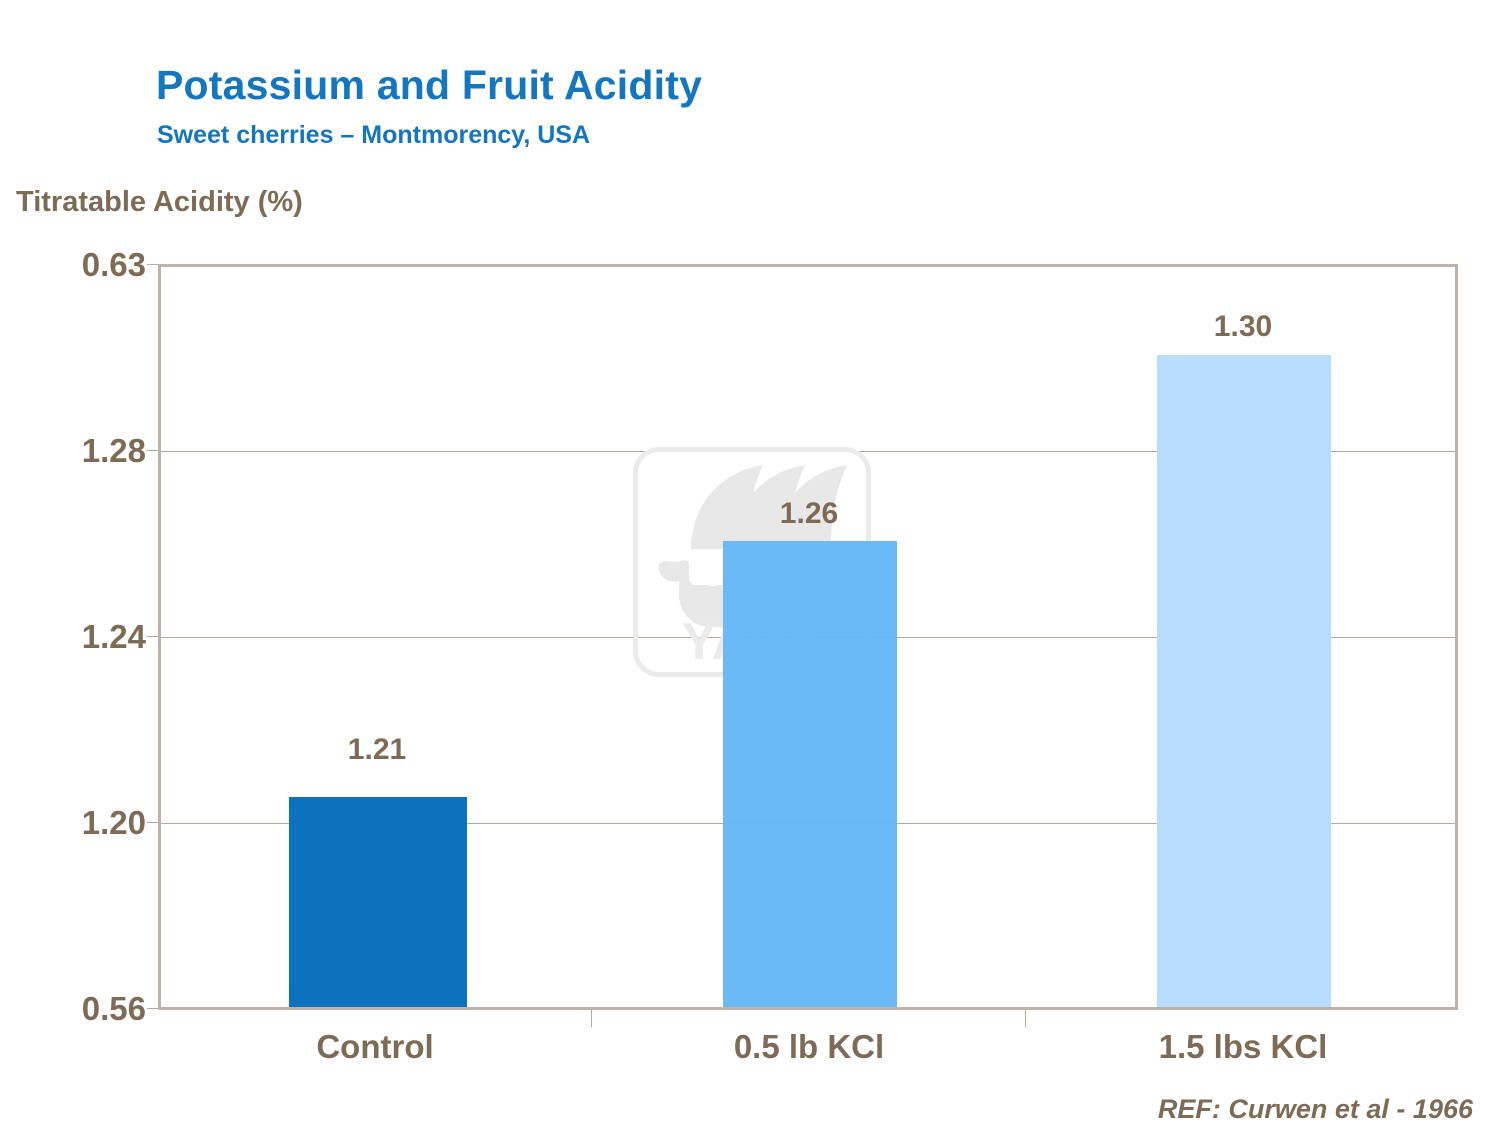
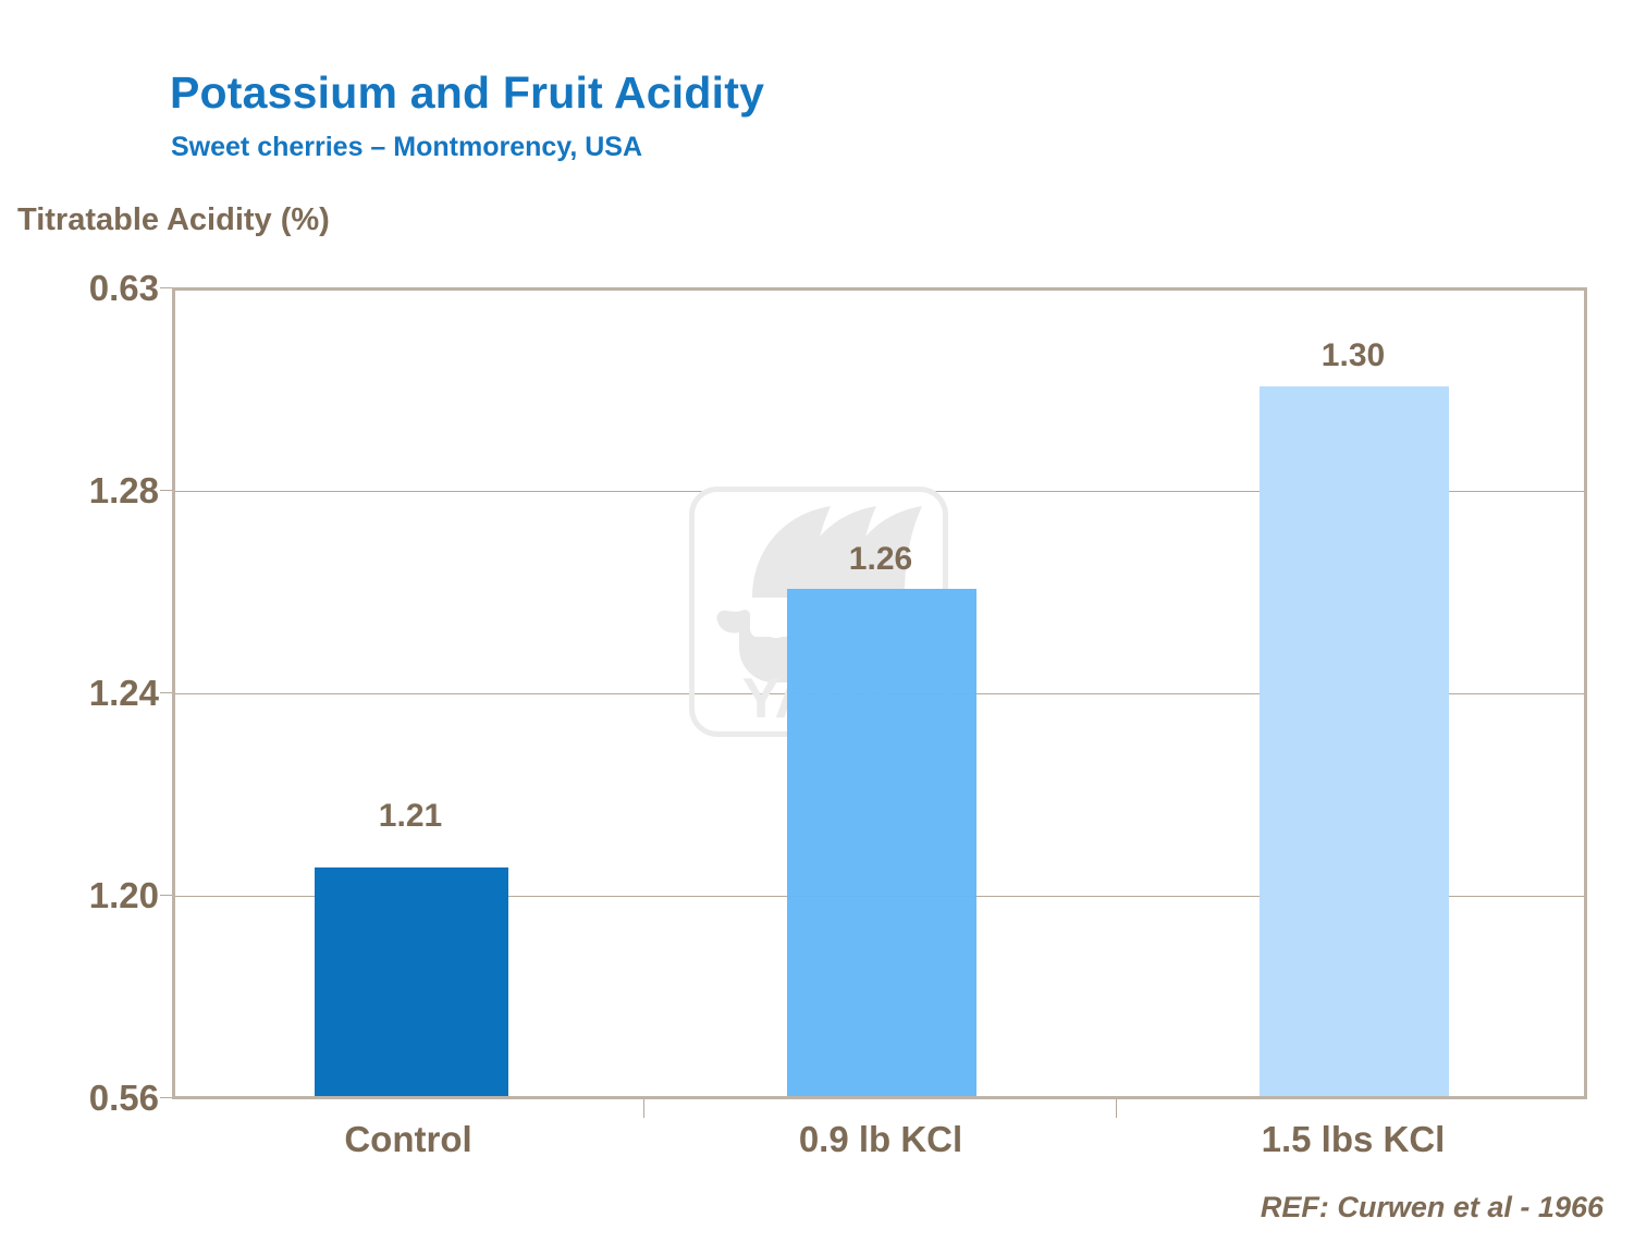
  Potassium and Fruit Acidity
  Sweet cherries – Montmorency, USA
  Titratable Acidity (%)
  0.63
  1.28
  1.24
  1.20
  0.56
  1.21
  1.26
  1.30
  Control
- 0.5 lb KCl
+ 0.9 lb KCl
  1.5 lbs KCl
  REF: Curwen et al - 1966
